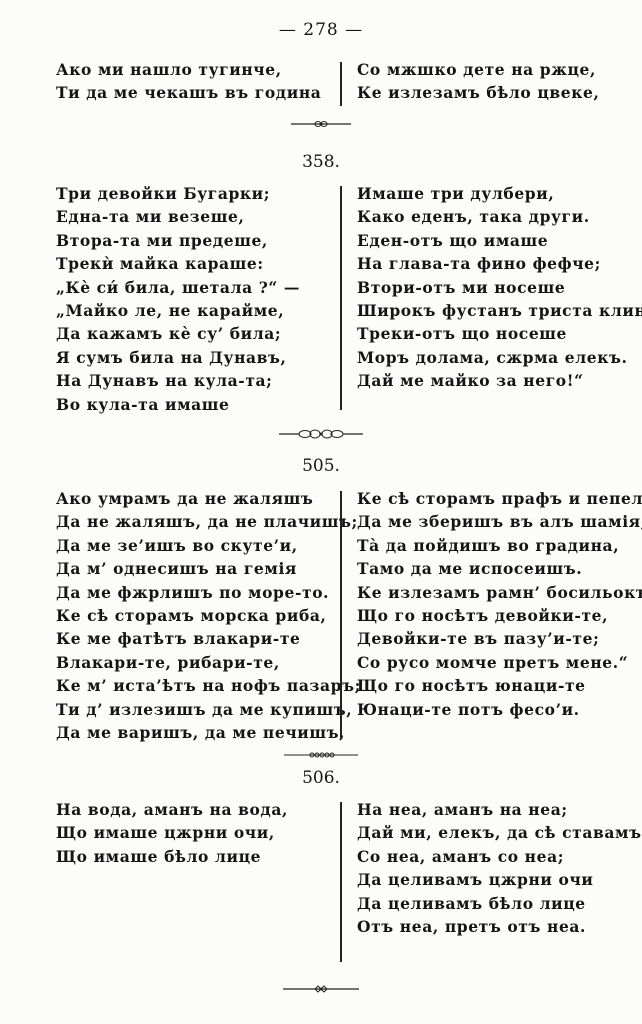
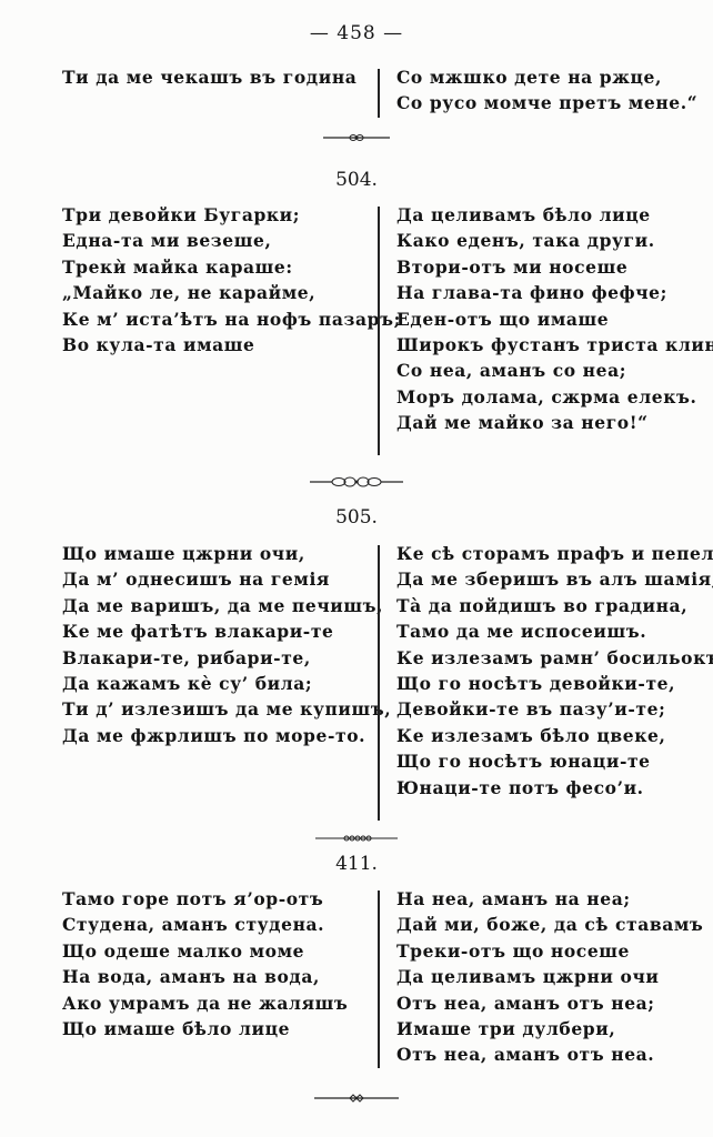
- — 278 —
+ — 458 —
- Ако ми нашло тугинче,
  Ти да ме чекашъ въ година
  Со мжшко дете на ржце,
- Ке излезамъ бѣло цвеке,
+ Со русо момче претъ мене.“
- 358.
+ 504.
  Три девойки Бугарки;
  Една-та ми везеше,
- Втора-та ми предеше,
  Трекѝ майка караше:
- „Кѐ си́ била, шетала ?“ —
  „Майко ле, не карайме,
- Да кажамъ кѐ су’ била;
+ Ке м’ иста’ѣтъ на нофъ пазаръ;
- Я сумъ била на Дунавъ,
- На Дунавъ на кула-та;
  Во кула-та имаше
- Имаше три дулбери,
+ Да целивамъ бѣло лице
  Како еденъ, така други.
- Еден-отъ що имаше
+ Втори-отъ ми носеше
  На глава-та фино фефче;
- Втори-отъ ми носеше
+ Еден-отъ що имаше
  Широкъ фустанъ триста клин
- Треки-отъ що носеше
+ Со неа, аманъ со неа;
  Моръ долама, сжрма елекъ.
  Дай ме майко за него!“
  505.
- Ако умрамъ да не жаляшъ
+ Що имаше цжрни очи,
- Да не жаляшъ, да не плачишъ;
- Да ме зе’ишъ во скуте’и,
  Да м’ однесишъ на гемія
- Да ме фжрлишъ по море-то.
+ Да ме варишъ, да ме печишъ,
- Ке сѣ сторамъ морска риба,
  Ке ме фатѣтъ влакари-те
  Влакари-те, рибари-те,
- Ке м’ иста’ѣтъ на нофъ пазаръ;
+ Да кажамъ кѐ су’ била;
  Ти д’ излезишъ да ме купиш,
- Да ме варишъ, да ме печишъ,
+ Да ме фжрлишъ по море-то.
  Ке сѣ сторамъ прафъ и пепел
  Да ме зберишъ въ алъ шамія
  Тà да пойдишъ во градина,
  Тамо да ме испосеишъ.
  Ке излезамъ рамн’ босильок
  Що го носѣтъ девойки-те,
  Девойки-те въ пазу’и-те;
- Со русо момче претъ мене.“
+ Ке излезамъ бѣло цвеке,
  Що го носѣтъ юнаци-те
  Юнаци-те потъ фесо’и.
- 506.
+ 411.
+ Тамо горе потъ я’ор-отъ
+ Студена, аманъ студена.
+ Що одеше малко моме
  На вода, аманъ на вода,
- Що имаше цжрни очи,
+ Ако умрамъ да не жаляшъ
  Що имаше бѣло лице
  На неа, аманъ на неа;
- Дай ми, елекъ, да сѣ ставамъ
+ Дай ми, боже, да сѣ ставамъ
- Со неа, аманъ со неа;
+ Треки-отъ що носеше
  Да целивамъ цжрни очи
+ Отъ неа, аманъ отъ неа;
- Да целивамъ бѣло лице
+ Имаше три дулбери,
- Отъ неа, претъ отъ неа.
+ Отъ неа, аманъ отъ неа.
